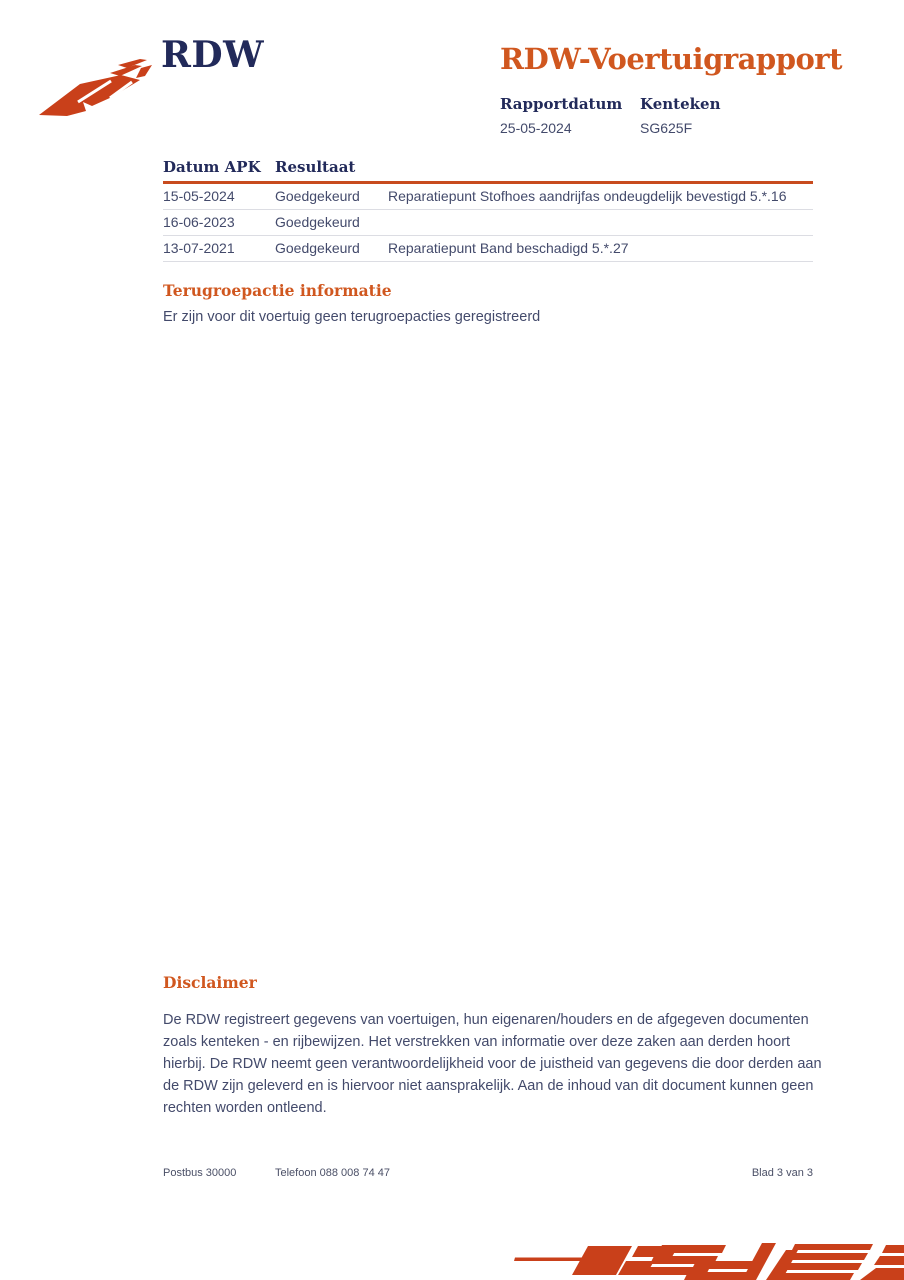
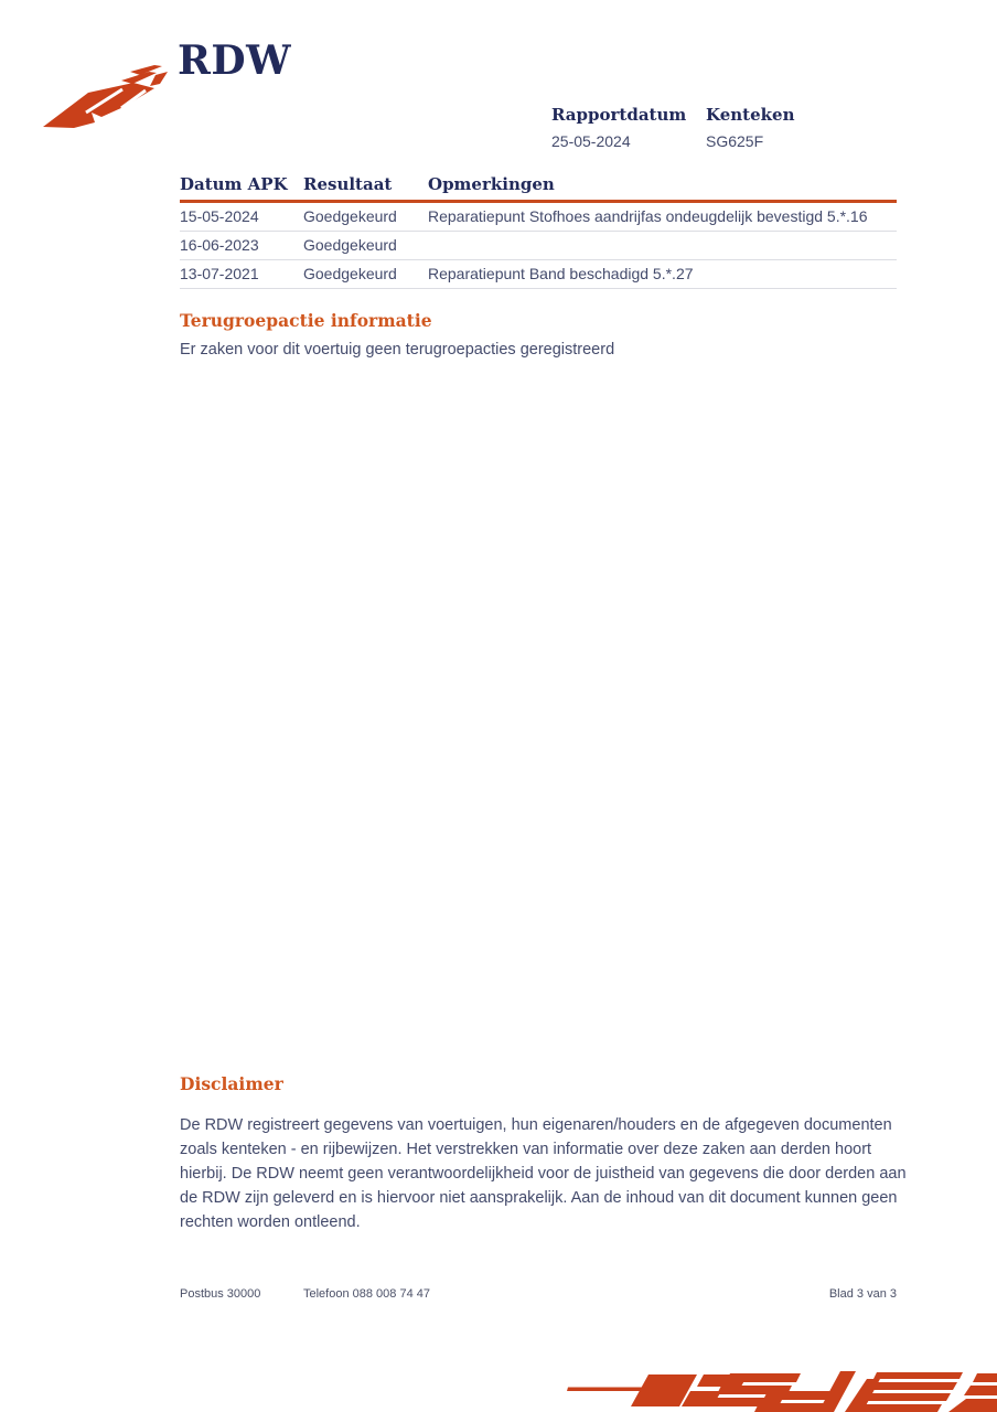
  RDW
- RDW-Voertuigrapport
  Rapportdatum
  25-05-2024
  Kenteken
  SG625F
  Datum APK
  Resultaat
+ Opmerkingen
  15-05-2024
  Goedgekeurd
  Reparatiepunt Stofhoes aandrijfas ondeugdelijk bevestigd 5.*.16
  16-06-2023
  Goedgekeurd
  13-07-2021
  Goedgekeurd
  Reparatiepunt Band beschadigd 5.*.27
  Terugroepactie informatie
- Er zijn voor dit voertuig geen terugroepacties geregistreerd
+ Er zaken voor dit voertuig geen terugroepacties geregistreerd
  Disclaimer
  De RDW registreert gegevens van voertuigen, hun eigenaren/houders en de afgegeven documenten zoals kenteken - en rijbewijzen. Het verstrekken van informatie over deze zaken aan derden hoort hierbij. De RDW neemt geen verantwoordelijkheid voor de juistheid van gegevens die door derden aan de RDW zijn geleverd en is hiervoor niet aansprakelijk. Aan de inhoud van dit document kunnen geen rechten worden ontleend.
  Postbus 30000
  Telefoon 088 008 74 47
  Blad 3 van 3
